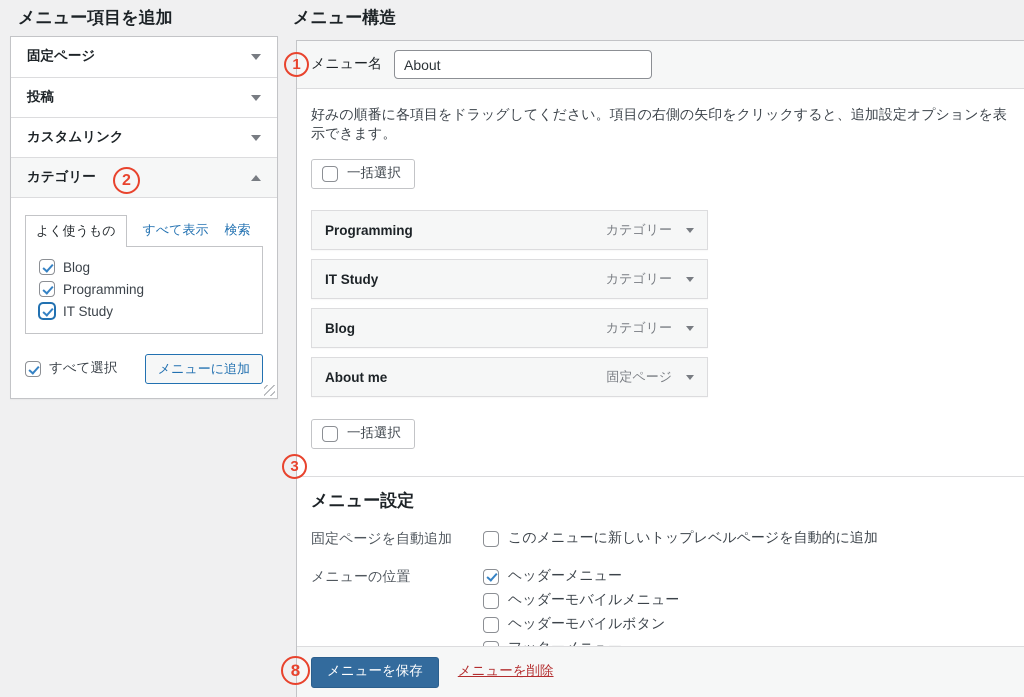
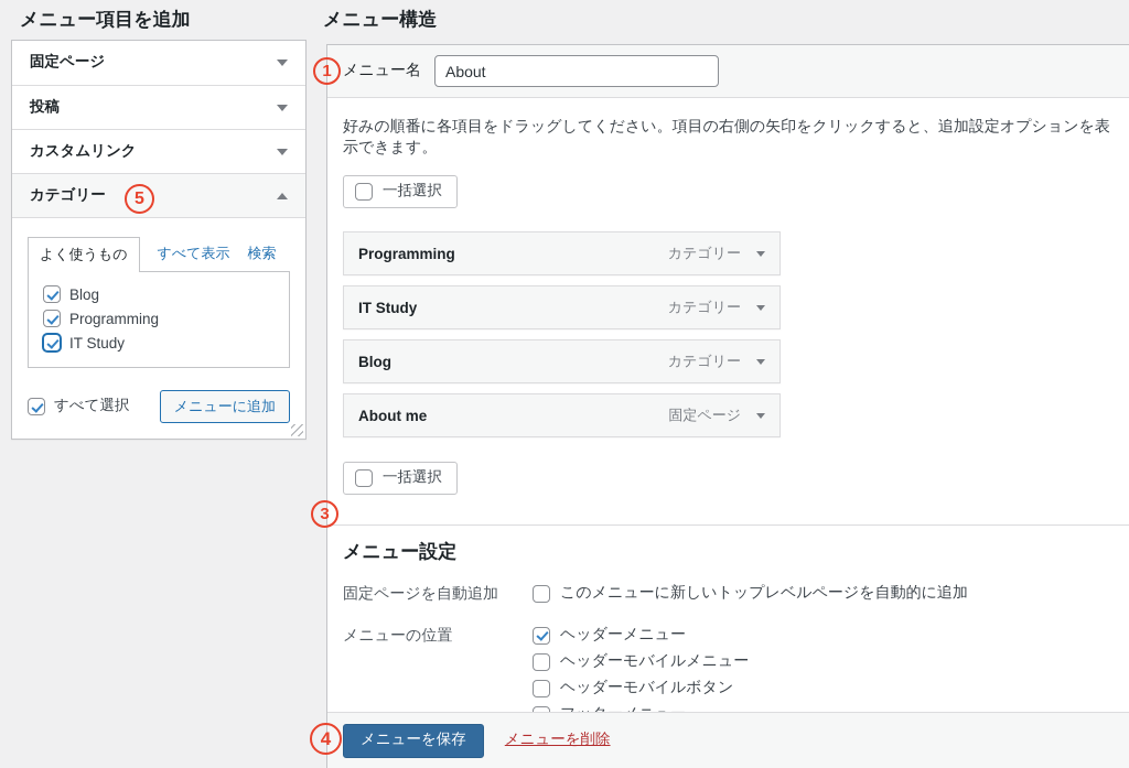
  メニュー項目を追加
  固定ページ
  投稿
  カスタムリンク
  カテゴリー
  よく使うもの
  すべて表示
  検索
  Blog
  Programming
  IT Study
  すべて選択
  メニューに追加
  メニュー構造
  メニュー名
  About
  好みの順番に各項目をドラッグしてください。項目の右側の矢印をクリックすると、追加設定オプションを表示できます。
  一括選択
  Programming
  カテゴリー
  IT Study
  カテゴリー
  Blog
  カテゴリー
  About me
  固定ページ
  一括選択
  メニュー設定
  固定ページを自動追加
  このメニューに新しいトップレベルページを自動的に追加
  メニューの位置
  ヘッダーメニュー
  ヘッダーモバイルメニュー
  ヘッダーモバイルボタン
  メニューを保存
  メニューを削除
  1
- 2
+ 5
  3
- 8
+ 4
